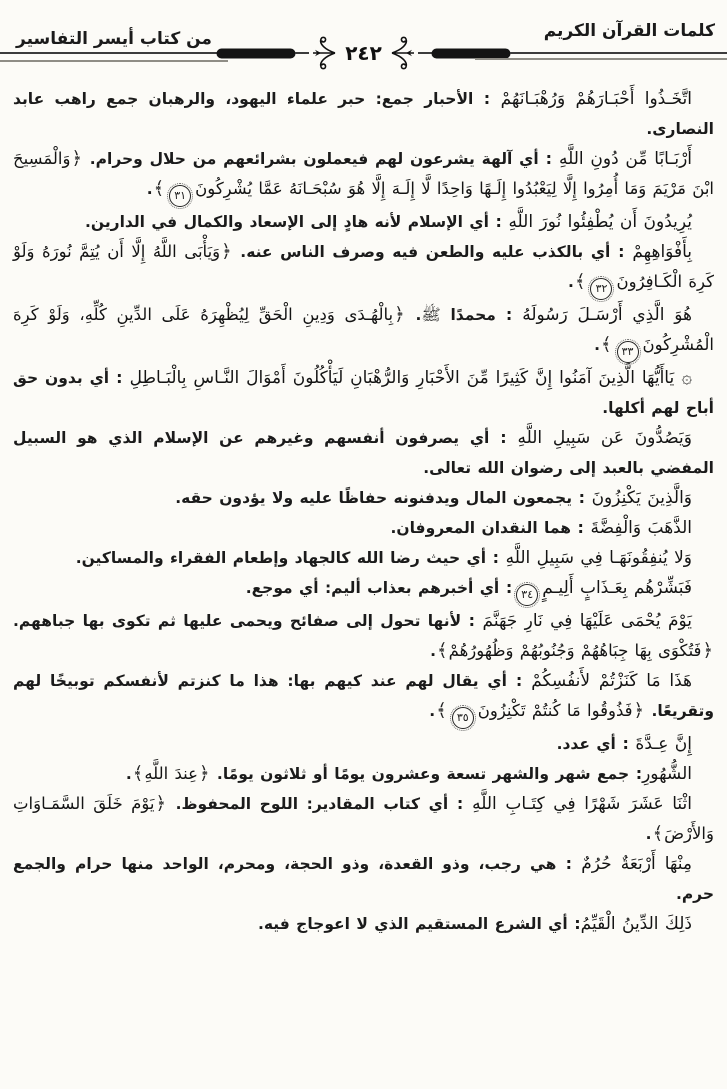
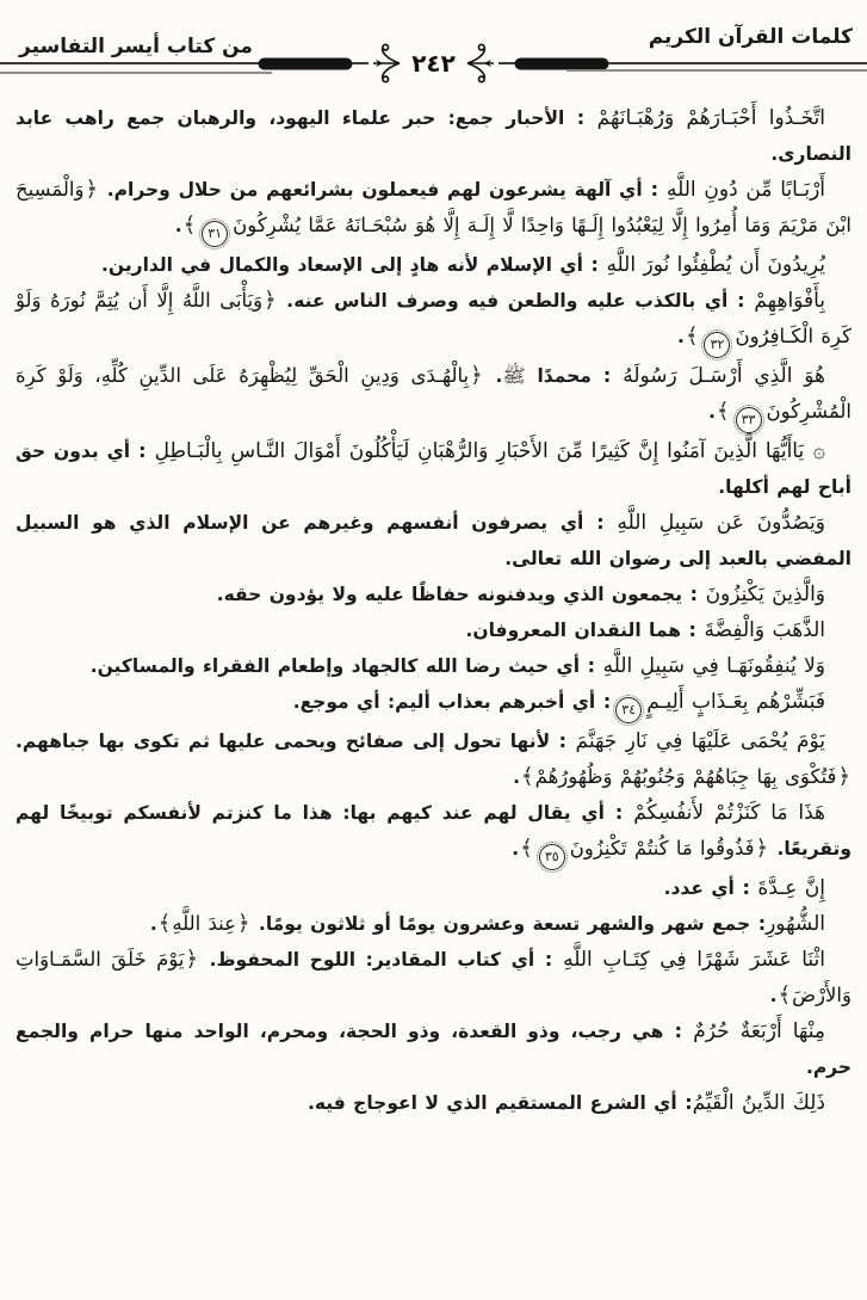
  كلمات القرآن الكريم
  من كتاب أيسر التفاسير
  ٢٤٢
  اتَّخَـذُوا أَحْبَـارَهُمْ وَرُهْبَـانَهُمْ : الأحبار جمع: حبر علماء اليهود، والرهبان جمع راهب عابد النصارى.
  أَرْبَـابًا مِّن دُونِ اللَّهِ : أي آلهة يشرعون لهم فيعملون بشرائعهم من حلال وحرام. ﴿وَالْمَسِيحَ ابْنَ مَرْيَمَ وَمَا أُمِرُوا إِلَّا لِيَعْبُدُوا إِلَـهًا وَاحِدًا لَّا إِلَـهَ إِلَّا هُوَ سُبْحَـانَهُ عَمَّا يُشْرِكُونَ٣١﴾.
  يُرِيدُونَ أَن يُطْفِئُوا نُورَ اللَّهِ : أي الإسلام لأنه هادٍ إلى الإسعاد والكمال في الدارين.
  بِأَفْوَاهِهِمْ : أي بالكذب عليه والطعن فيه وصرف الناس عنه. ﴿وَيَأْبَى اللَّهُ إِلَّا أَن يُتِمَّ نُورَهُ وَلَوْ كَرِهَ الْكَـافِرُونَ٣٢﴾.
  هُوَ الَّذِي أَرْسَـلَ رَسُولَهُ : محمدًا ﷺ. ﴿بِالْهُـدَى وَدِينِ الْحَقِّ لِيُظْهِرَهُ عَلَى الدِّينِ كُلِّهِ، وَلَوْ كَرِهَ الْمُشْرِكُونَ٣٣﴾.
  ۞ يَاأَيُّهَا الَّذِينَ آمَنُوا إِنَّ كَثِيرًا مِّنَ الأَحْبَارِ وَالرُّهْبَانِ لَيَأْكُلُونَ أَمْوَالَ النَّـاسِ بِالْبَـاطِلِ : أي بدون حق أباح لهم أكلها.
  وَيَصُدُّونَ عَن سَبِيلِ اللَّهِ : أي يصرفون أنفسهم وغيرهم عن الإسلام الذي هو السبيل المفضي بالعبد إلى رضوان الله تعالى.
- وَالَّذِينَ يَكْنِزُونَ : يجمعون المال ويدفنونه حفاظًا عليه ولا يؤدون حقه.
+ وَالَّذِينَ يَكْنِزُونَ : يجمعون الذي ويدفنونه حفاظًا عليه ولا يؤدون حقه.
  الذَّهَبَ وَالْفِضَّةَ : هما النقدان المعروفان.
  وَلا يُنفِقُونَهَـا فِي سَبِيلِ اللَّهِ : أي حيث رضا الله كالجهاد وإطعام الفقراء والمساكين.
  فَبَشِّرْهُم بِعَـذَابٍ أَلِيـمٍ٣٤: أي أخبرهم بعذاب أليم: أي موجع.
  يَوْمَ يُحْمَى عَلَيْهَا فِي نَارِ جَهَنَّمَ : لأنها تحول إلى صفائح ويحمى عليها ثم تكوى بها جباههم. ﴿فَتُكْوَى بِهَا جِبَاهُهُمْ وَجُنُوبُهُمْ وَظُهُورُهُمْ﴾.
  هَذَا مَا كَنَزْتُمْ لأَنفُسِكُمْ : أي يقال لهم عند كيهم بها: هذا ما كنزتم لأنفسكم توبيخًا لهم وتقريعًا. ﴿فَذُوقُوا مَا كُنتُمْ تَكْنِزُونَ٣٥﴾.
  إِنَّ عِـدَّةَ : أي عدد.
  الشُّهُورِ: جمع شهر والشهر تسعة وعشرون يومًا أو ثلاثون يومًا. ﴿عِندَ اللَّهِ﴾.
  اثْنَا عَشَرَ شَهْرًا فِي كِتَـابِ اللَّهِ : أي كتاب المقادير: اللوح المحفوظ. ﴿يَوْمَ خَلَقَ السَّمَـاوَاتِ وَالأَرْضَ﴾.
  مِنْهَا أَرْبَعَةٌ حُرُمٌ : هي رجب، وذو القعدة، وذو الحجة، ومحرم، الواحد منها حرام والجمع حرم.
  ذَلِكَ الدِّينُ الْقَيِّمُ: أي الشرع المستقيم الذي لا اعوجاج فيه.
